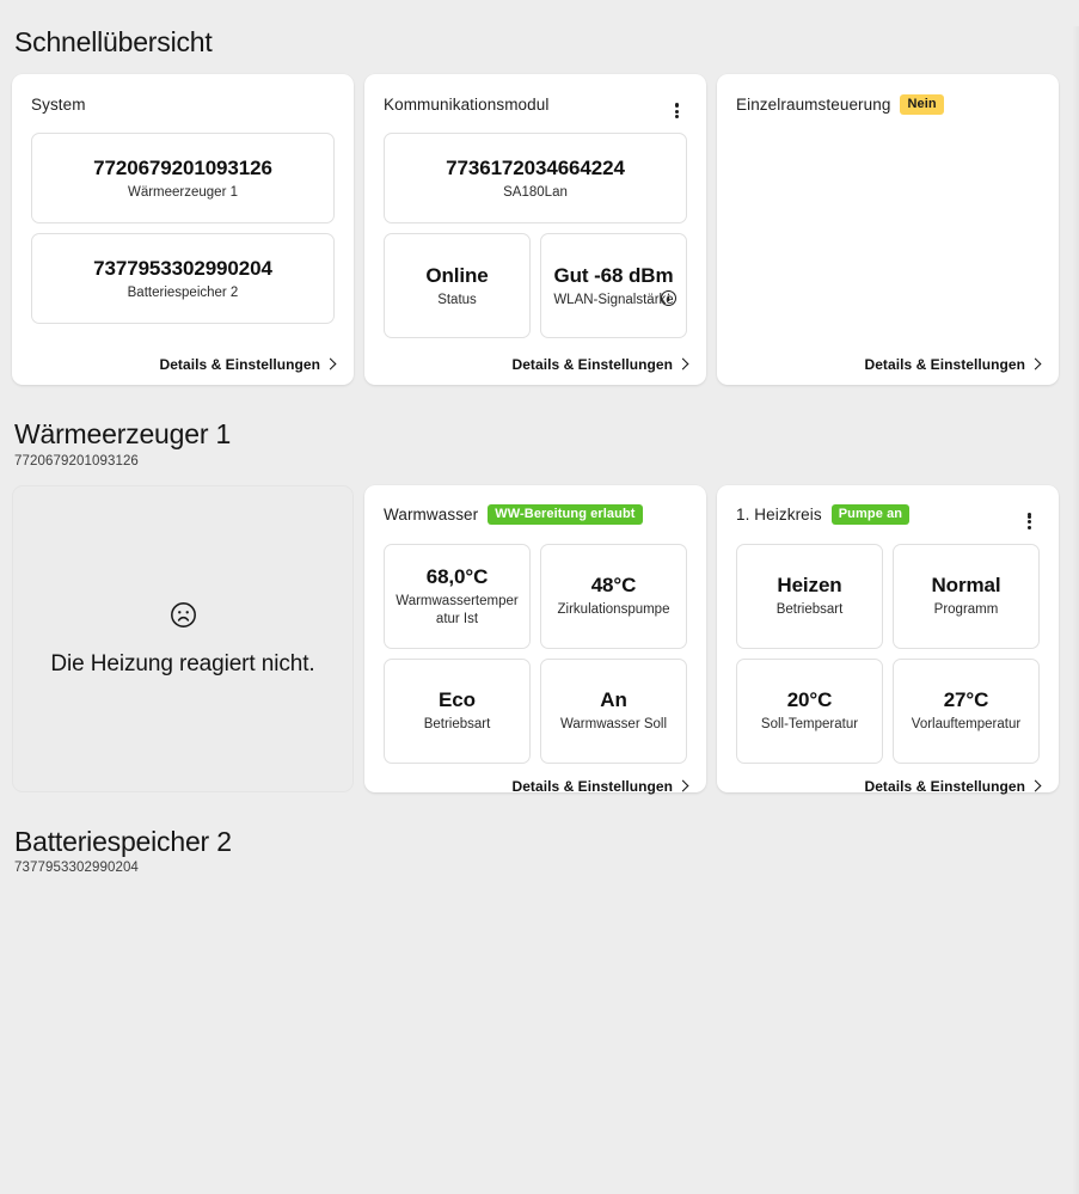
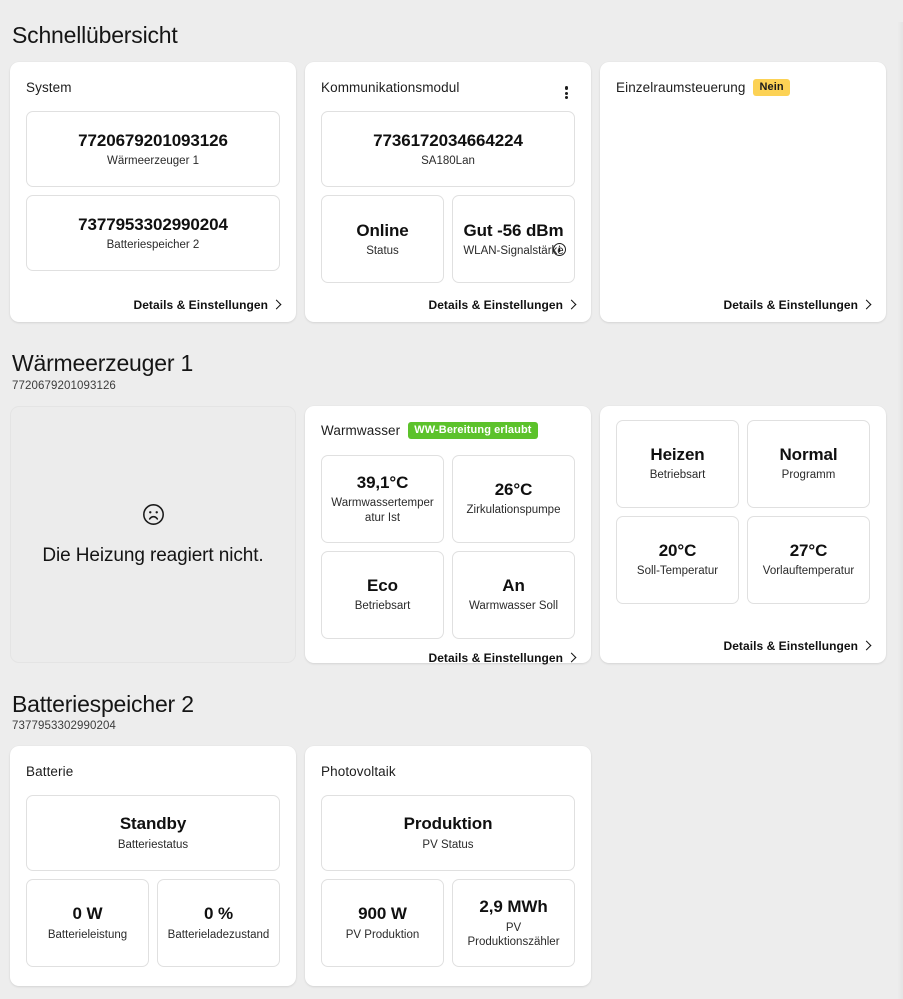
  Schnellübersicht
  System
  7720679201093126
  Wärmeerzeuger 1
  7377953302990204
  Batteriespeicher 2
  Details & Einstellungen
  Kommunikationsmodul
  7736172034664224
  SA180Lan
  Online
  Status
- Gut -68 dBm
+ Gut -56 dBm
  WLAN-Signalstärke
  i
  Details & Einstellungen
  Einzelraumsteuerung
  Nein
  Details & Einstellungen
  Wärmeerzeuger 1
  7720679201093126
  Die Heizung reagiert nicht.
  Warmwasser
  WW-Bereitung erlaubt
- 68,0°C
+ 39,1°C
  Warmwassertemperatur Ist
- 48°C
+ 26°C
  Zirkulationspumpe
  Eco
  Betriebsart
  An
  Warmwasser Soll
  Details & Einstellungen
- 1. Heizkreis
- Pumpe an
  Heizen
  Betriebsart
  Normal
  Programm
  20°C
  Soll-Temperatur
  27°C
  Vorlauftemperatur
  Details & Einstellungen
  Batteriespeicher 2
  7377953302990204
+ Batterie
+ Standby
+ Batteriestatus
+ 0 W
+ Batterieleistung
+ 0 %
+ Batterieladezustand
+ Photovoltaik
+ Produktion
+ PV Status
+ 900 W
+ PV Produktion
+ 2,9 MWh
+ PV Produktionszähler
